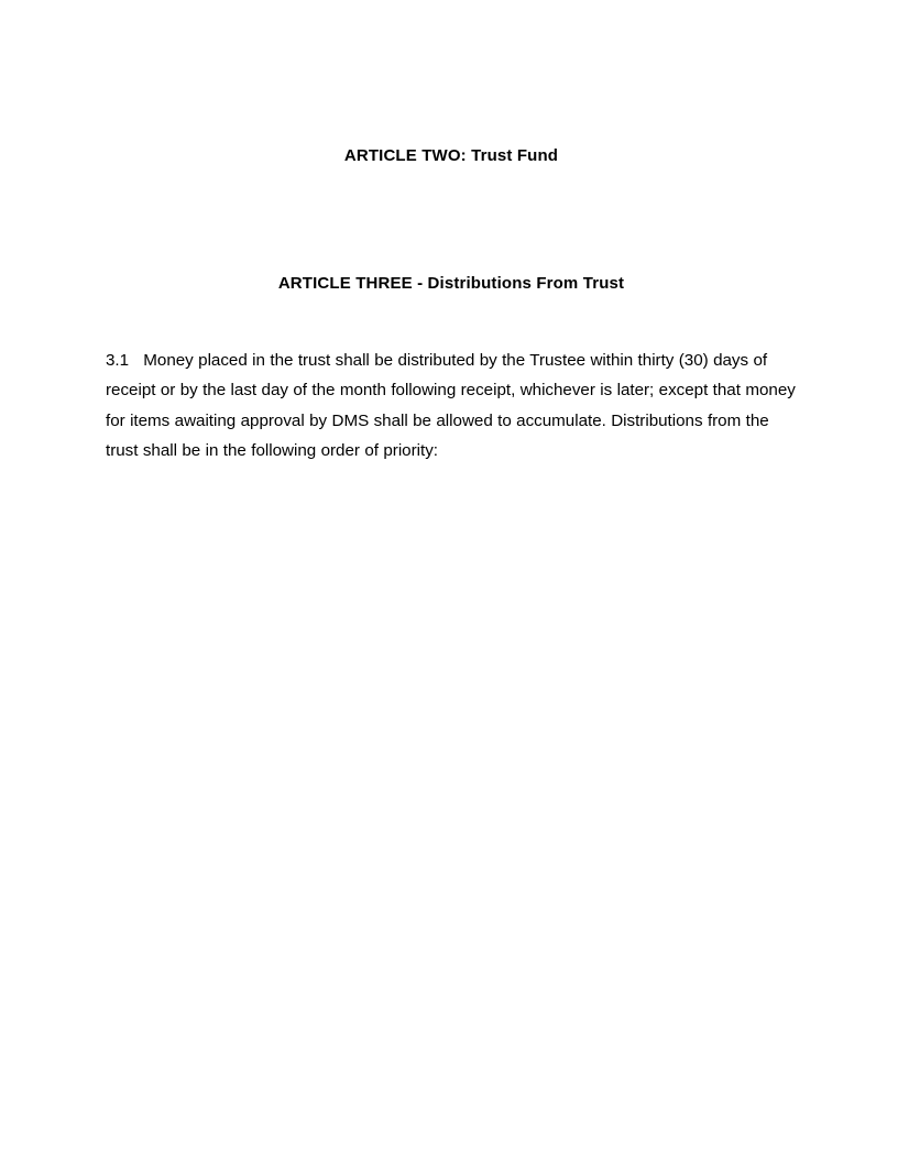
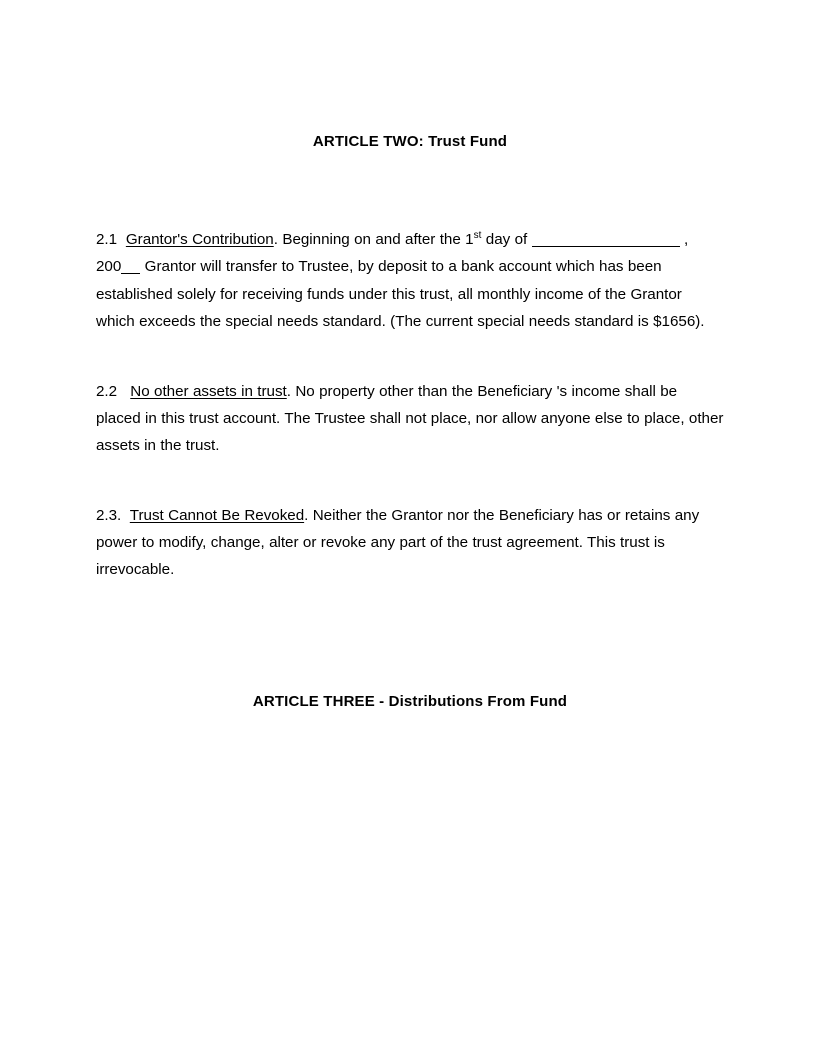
  ARTICLE TWO: Trust Fund
+ 2.1 Grantor's Contribution. Beginning on and after the 1st day of ,
+ 200 Grantor will transfer to Trustee, by deposit to a bank account which has been established solely for receiving funds under this trust, all monthly income of the Grantor which exceeds the special needs standard. (The current special needs standard is $1656).
+ 2.2 No other assets in trust. No property other than the Beneficiary 's income shall be placed in this trust account. The Trustee shall not place, nor allow anyone else to place, other assets in the trust.
+ 2.3. Trust Cannot Be Revoked. Neither the Grantor nor the Beneficiary has or retains any power to modify, change, alter or revoke any part of the trust agreement. This trust is irrevocable.
- ARTICLE THREE - Distributions From Trust
+ ARTICLE THREE - Distributions From Fund
- 3.1 Money placed in the trust shall be distributed by the Trustee within thirty (30) days of receipt or by the last day of the month following receipt, whichever is later; except that money for items awaiting approval by DMS shall be allowed to accumulate. Distributions from the trust shall be in the following order of priority:
